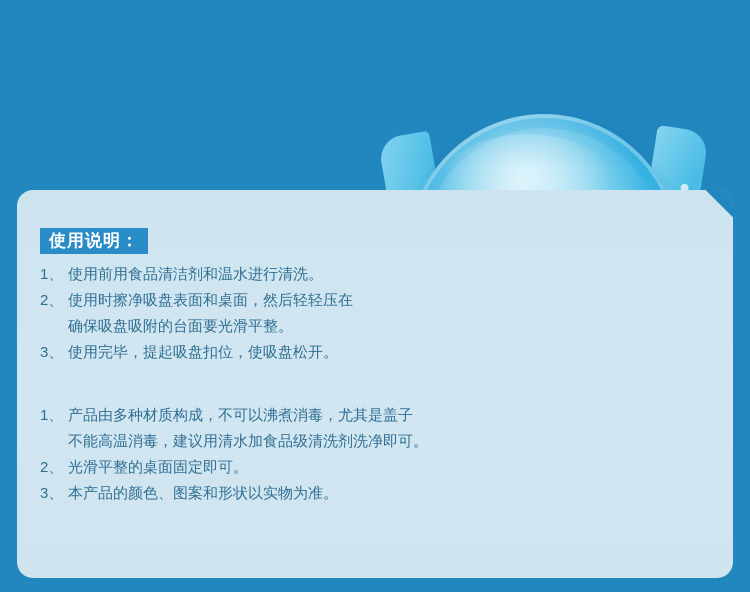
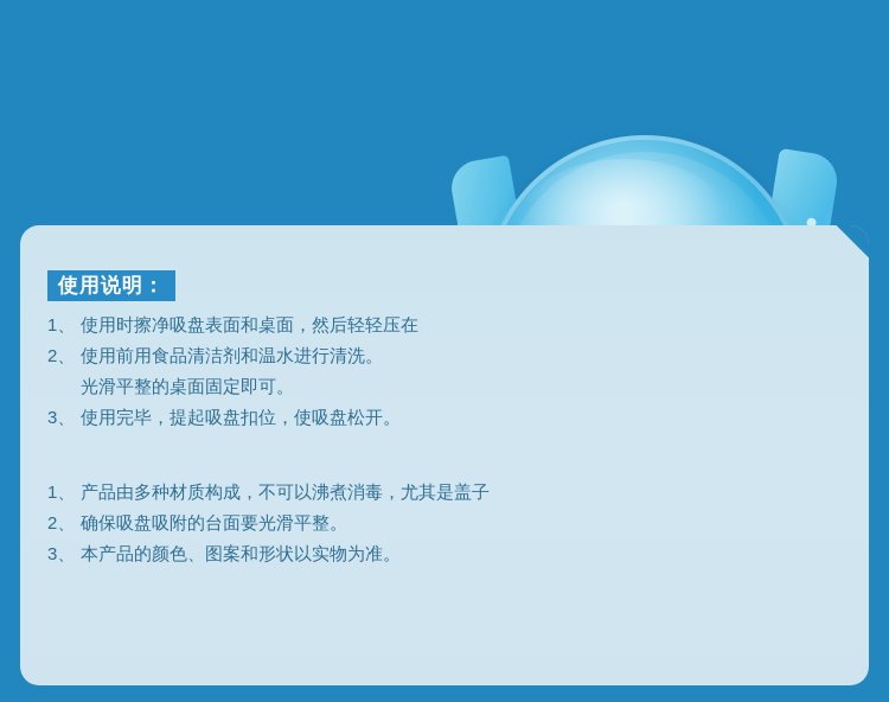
  使用说明：
  1、
- 使用前用食品清洁剂和温水进行清洗。
+ 使用时擦净吸盘表面和桌面，然后轻轻压在
  2、
- 使用时擦净吸盘表面和桌面，然后轻轻压在
+ 使用前用食品清洁剂和温水进行清洗。
- 确保吸盘吸附的台面要光滑平整。
+ 光滑平整的桌面固定即可。
  3、
  使用完毕，提起吸盘扣位，使吸盘松开。
  1、
  产品由多种材质构成，不可以沸煮消毒，尤其是盖子
- 不能高温消毒，建议用清水加食品级清洗剂洗净即可。
  2、
- 光滑平整的桌面固定即可。
+ 确保吸盘吸附的台面要光滑平整。
  3、
  本产品的颜色、图案和形状以实物为准。
